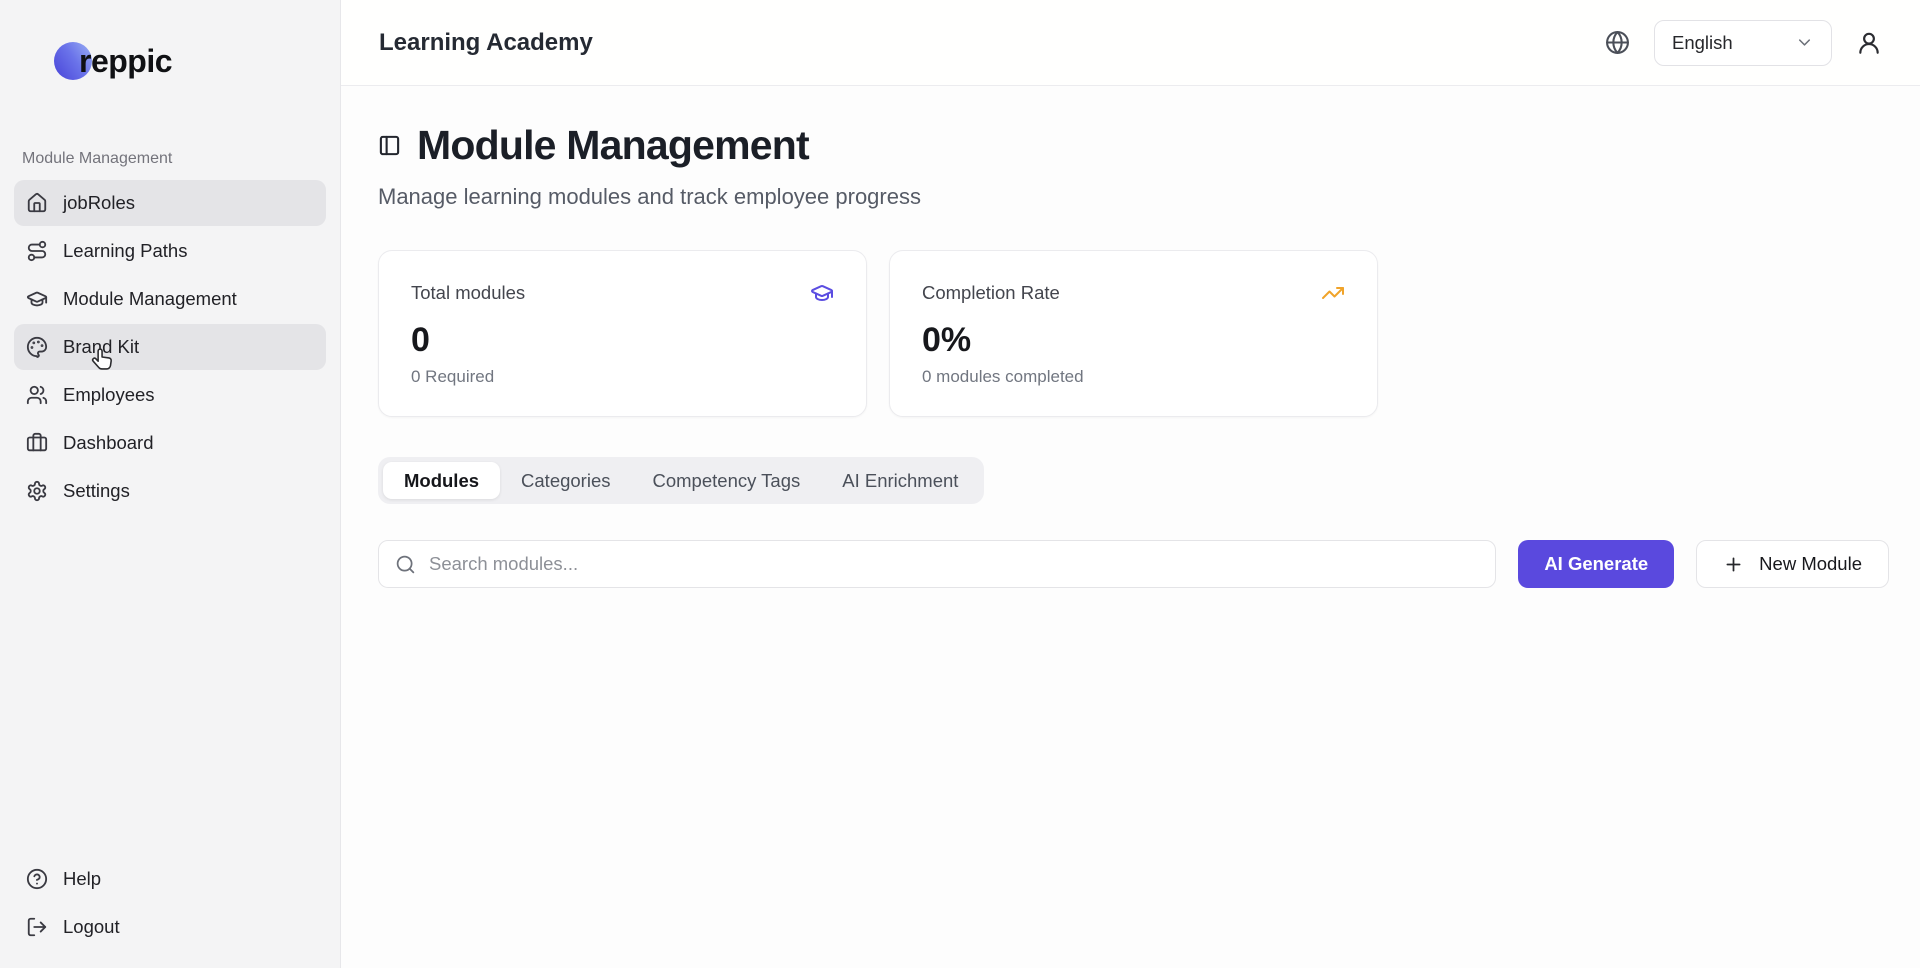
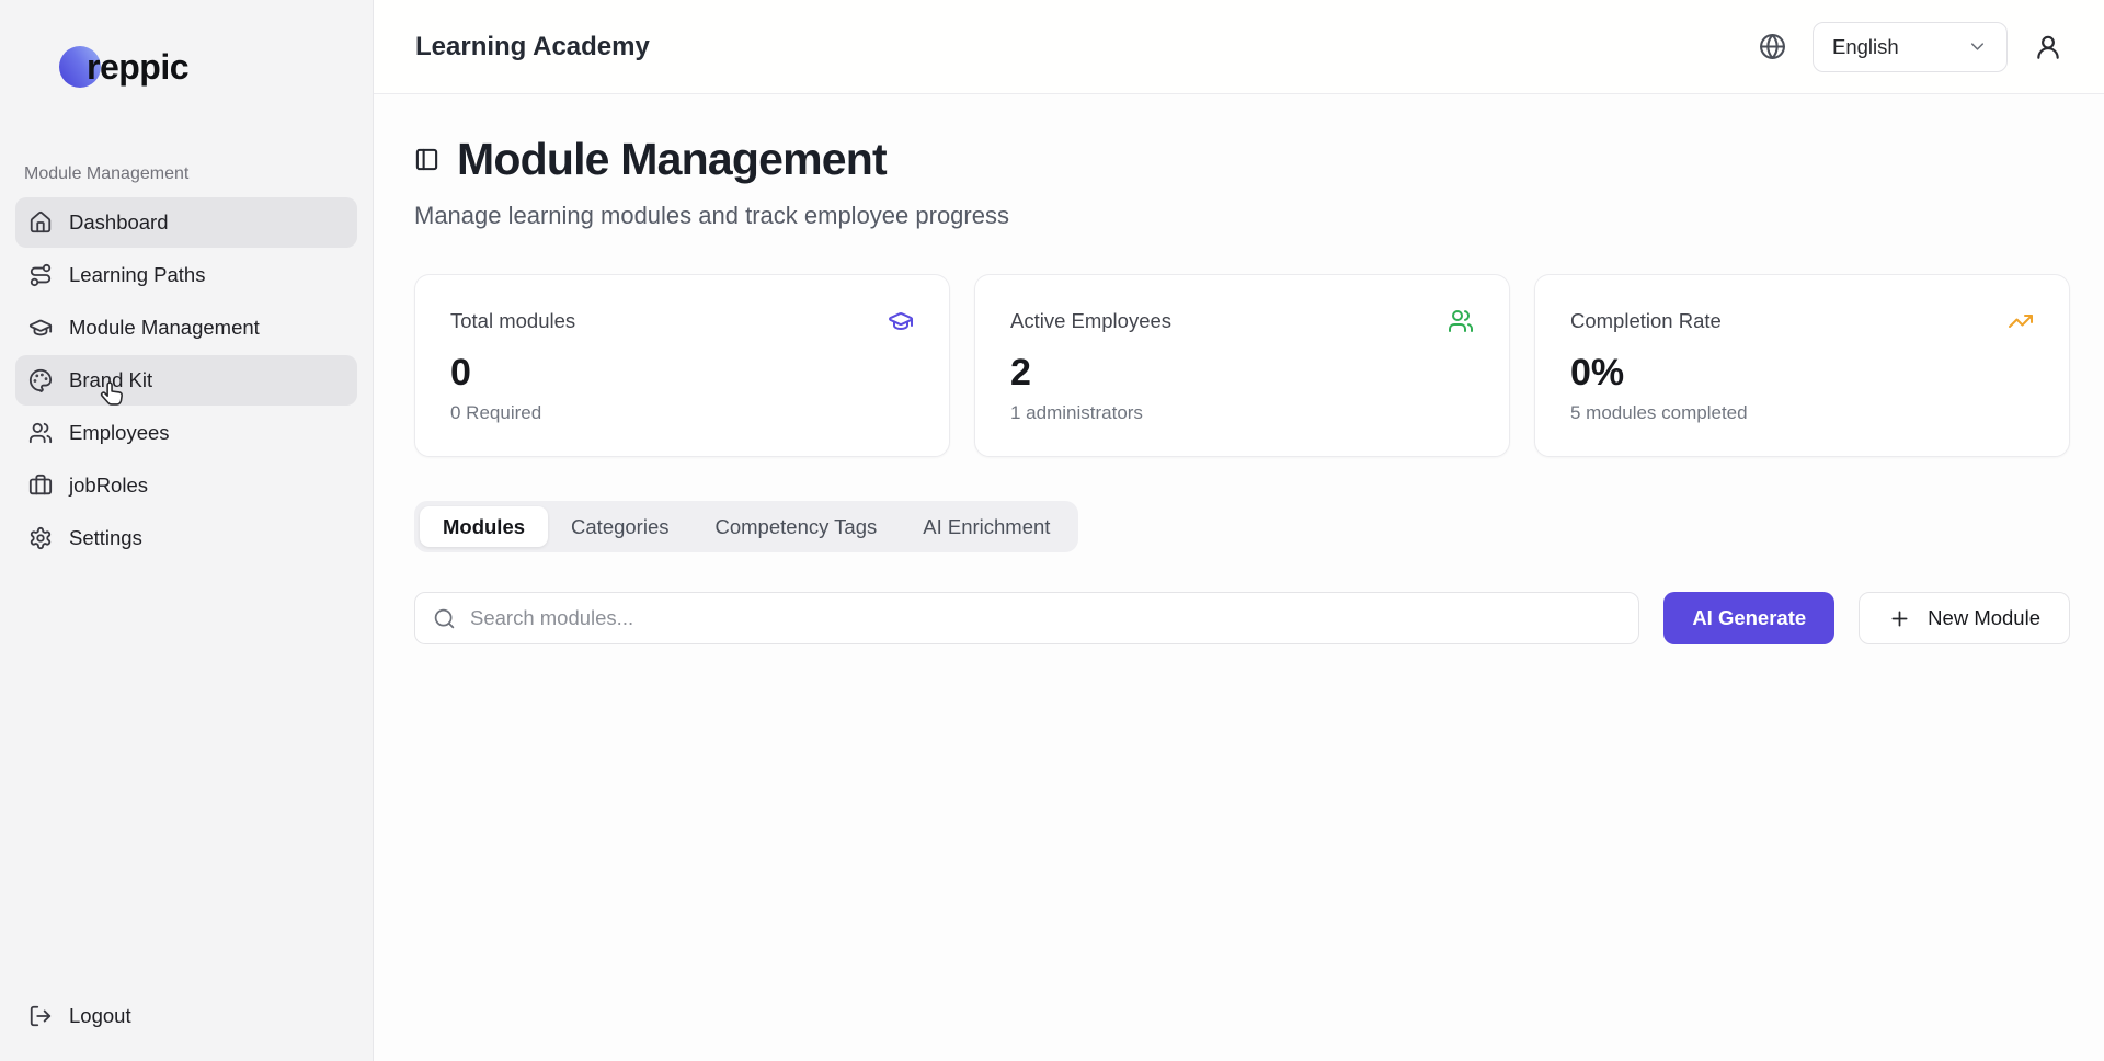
  reppic
  Module Management
- jobRoles
+ Dashboard
  Learning Paths
  Module Management
  Brand Kit
  Employees
- Dashboard
+ jobRoles
  Settings
- Help
  Logout
  Learning Academy
  English
  Module Management
  Manage learning modules and track employee progress
  Total modules
  0
  0 Required
+ Active Employees
+ 2
+ 1 administrators
  Completion Rate
  0%
- 0 modules completed
+ 5 modules completed
  Modules
  Categories
  Competency Tags
  AI Enrichment
  Search modules...
  AI Generate
  New Module
